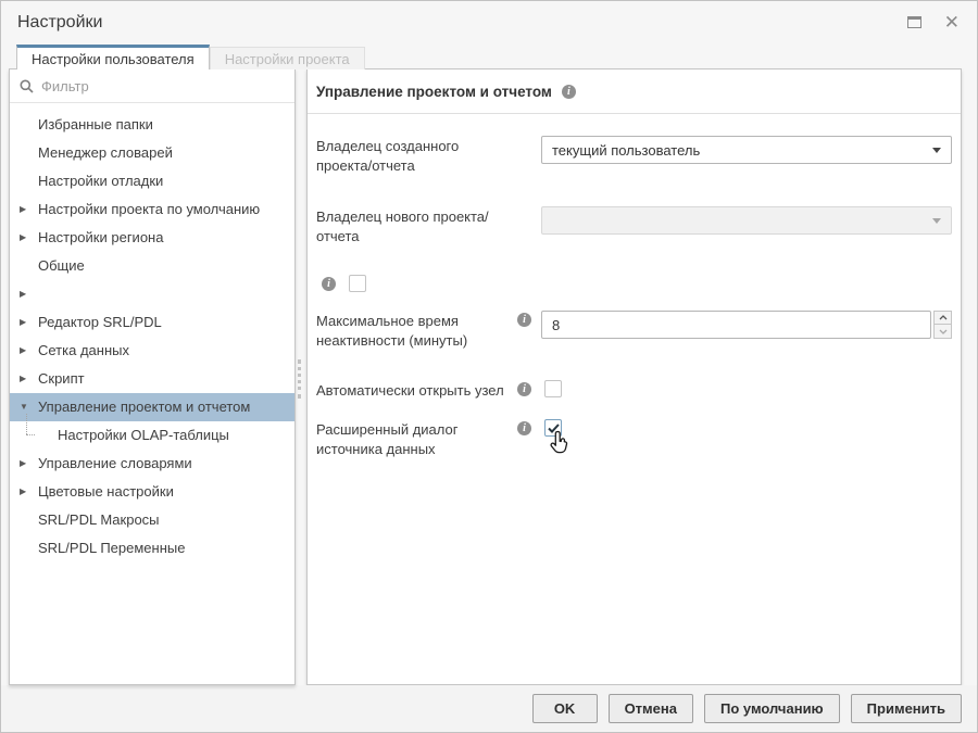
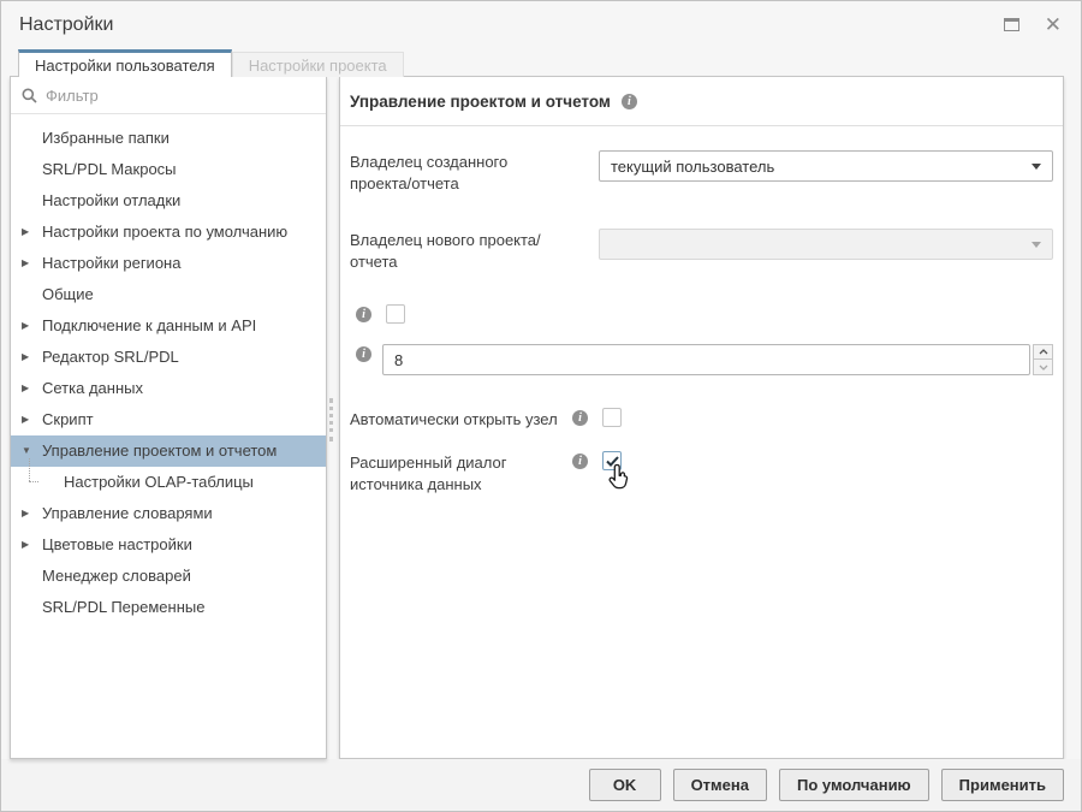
  Настройки
  ✕
  Настройки пользователя
  Настройки проекта
  Фильтр
  Избранные папки
- Менеджер словарей
+ SRL/PDL Макросы
  Настройки отладки
  ▶
  Настройки проекта по умолчанию
  ▶
  Настройки региона
  Общие
  ▶
+ Подключение к данным и API
  ▶
  Редактор SRL/PDL
  ▶
  Сетка данных
  ▶
  Скрипт
  ▼
  Управление проектом и отчетом
  Настройки OLAP-таблицы
  ▶
  Управление словарями
  ▶
  Цветовые настройки
- SRL/PDL Макросы
+ Менеджер словарей
  SRL/PDL Переменные
  Управление проектом и отчетом
  i
  Владелец созданного проекта/отчета
  текущий пользователь
  Владелец нового проекта/отчета
  i
- Максимальное время неактивности (минуты)
  i
  8
  Автоматически открыть узел
  i
  Расширенный диалог источника данных
  i
  OK
  Отмена
  По умолчанию
  Применить
